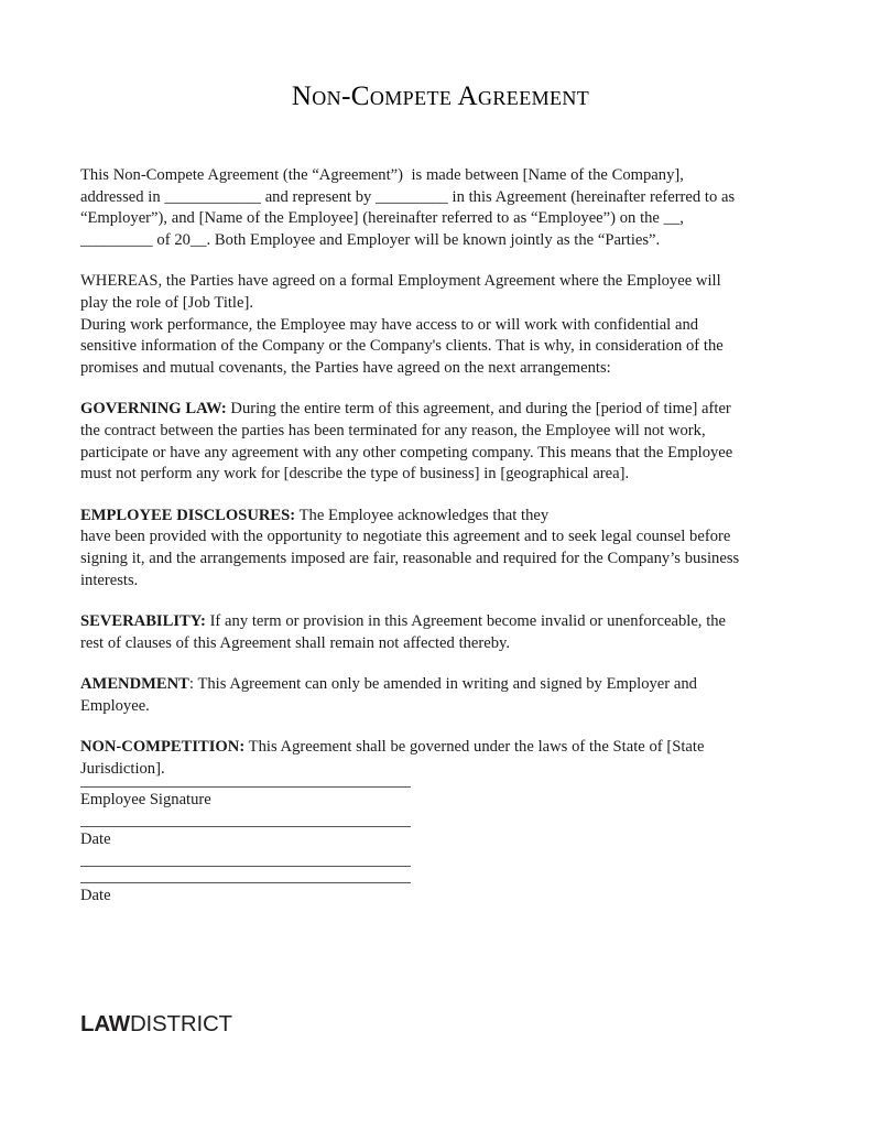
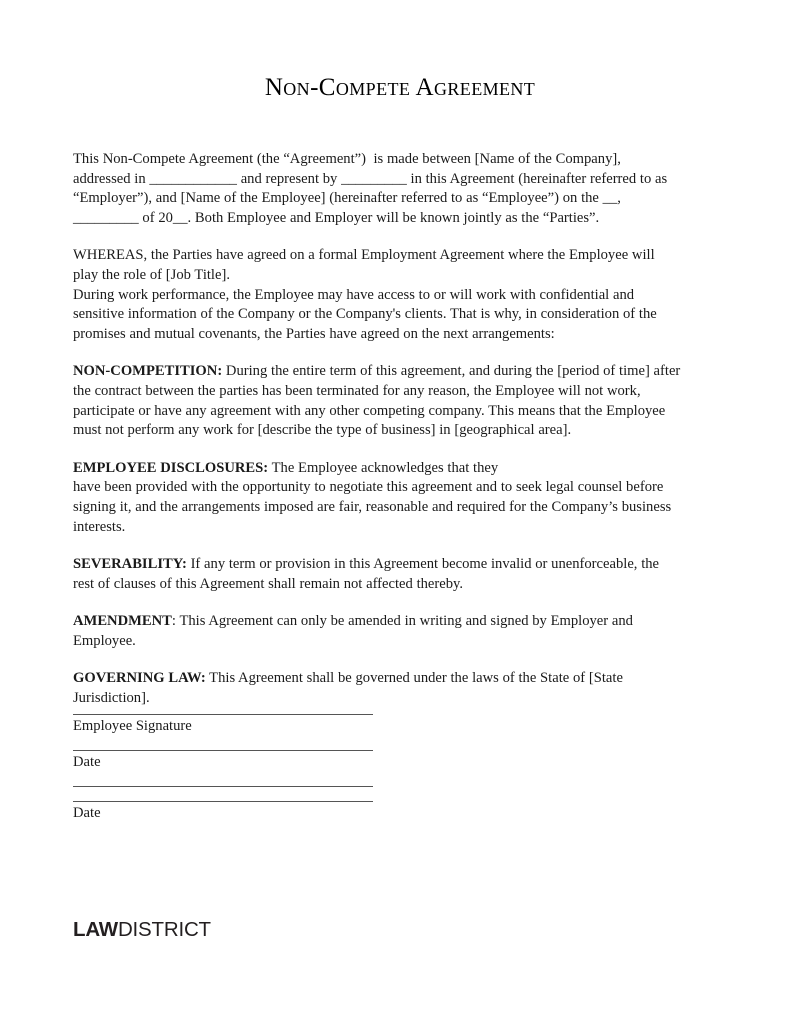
  Non-Compete Agreement
  This Non-Compete Agreement (the “Agreement”) is made between [Name of the Company],
  addressed in ____________ and represent by _________ in this Agreement (hereinafter referred to as
  “Employer”), and [Name of the Employee] (hereinafter referred to as “Employee”) on the __,
  _________ of 20__. Both Employee and Employer will be known jointly as the “Parties”.
  WHEREAS, the Parties have agreed on a formal Employment Agreement where the Employee will
  play the role of [Job Title].
  During work performance, the Employee may have access to or will work with confidential and
  sensitive information of the Company or the Company's clients. That is why, in consideration of the
  promises and mutual covenants, the Parties have agreed on the next arrangements:
- GOVERNING LAW: During the entire term of this agreement, and during the [period of time] after
+ NON-COMPETITION: During the entire term of this agreement, and during the [period of time] after
  the contract between the parties has been terminated for any reason, the Employee will not work,
  participate or have any agreement with any other competing company. This means that the Employee
  must not perform any work for [describe the type of business] in [geographical area].
  EMPLOYEE DISCLOSURES: The Employee acknowledges that they
  have been provided with the opportunity to negotiate this agreement and to seek legal counsel before
  signing it, and the arrangements imposed are fair, reasonable and required for the Company’s business
  interests.
  SEVERABILITY: If any term or provision in this Agreement become invalid or unenforceable, the
  rest of clauses of this Agreement shall remain not affected thereby.
  AMENDMENT: This Agreement can only be amended in writing and signed by Employer and
  Employee.
- NON-COMPETITION: This Agreement shall be governed under the laws of the State of [State
+ GOVERNING LAW: This Agreement shall be governed under the laws of the State of [State
  Jurisdiction].
  Employee Signature
  Date
  Date
  LAWDISTRICT
